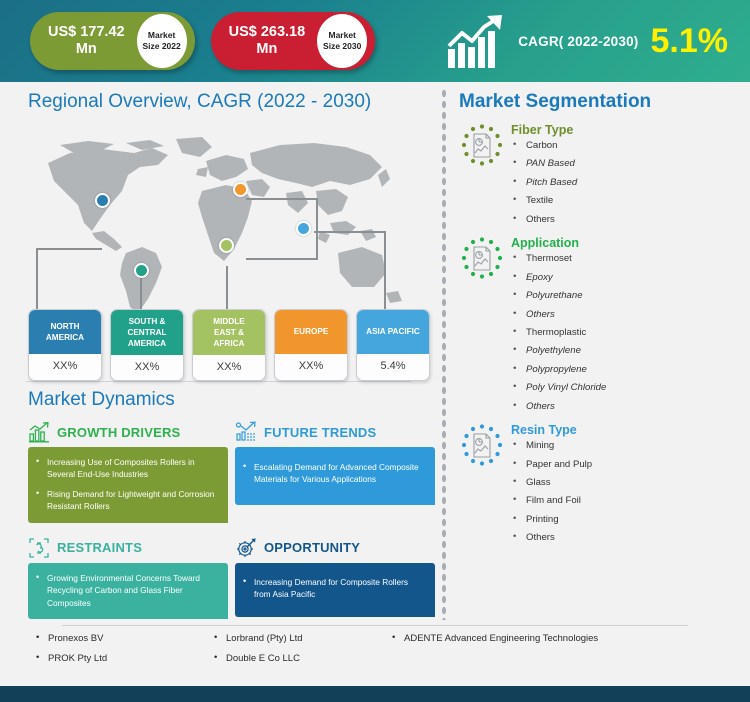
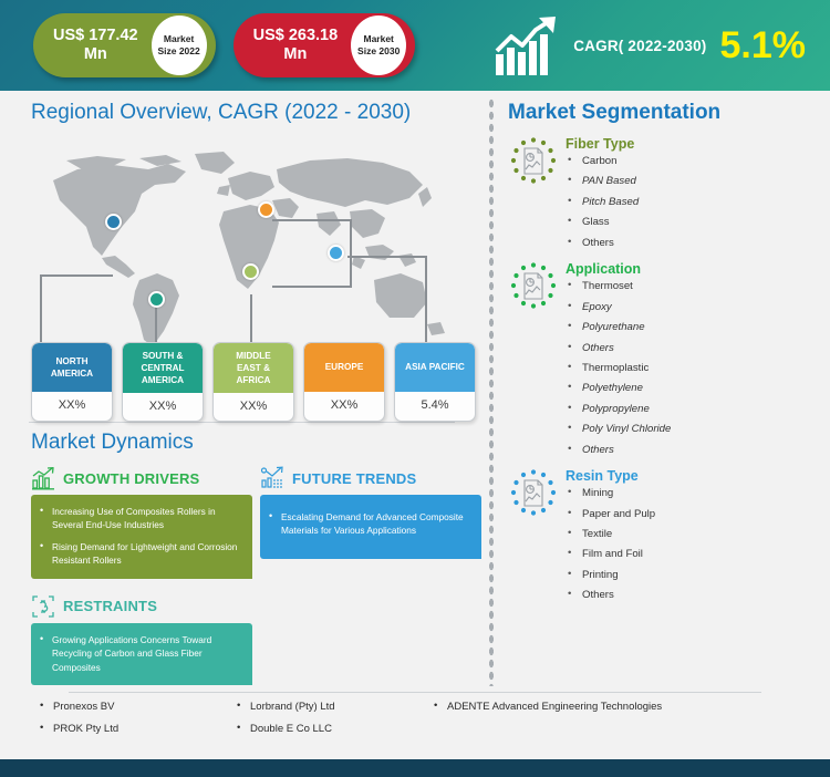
  US$ 177.42
  Mn
  Market
  Size 2022
  US$ 263.18
  Mn
  Market
  Size 2030
  CAGR( 2022-2030)
  5.1%
  Regional Overview, CAGR (2022 - 2030)
  NORTH
  AMERICA
  XX%
  SOUTH &
  CENTRAL
  AMERICA
  XX%
  MIDDLE
  EAST &
  AFRICA
  XX%
  EUROPE
  XX%
  ASIA PACIFIC
  5.4%
  Market Dynamics
  GROWTH DRIVERS
  Increasing Use of Composites Rollers in Several End-Use Industries
  Rising Demand for Lightweight and Corrosion Resistant Rollers
  FUTURE TRENDS
  Escalating Demand for Advanced Composite Materials for Various Applications
  RESTRAINTS
- Growing Environmental Concerns Toward Recycling of Carbon and Glass Fiber Composites
+ Growing Applications Concerns Toward Recycling of Carbon and Glass Fiber Composites
- OPPORTUNITY
- Increasing Demand for Composite Rollers from Asia Pacific
  Market Segmentation
  Fiber Type
  Carbon
  PAN Based
  Pitch Based
- Textile
+ Glass
  Others
  Application
  Thermoset
  Epoxy
  Polyurethane
  Others
  Thermoplastic
  Polyethylene
  Polypropylene
  Poly Vinyl Chloride
  Others
  Resin Type
  Mining
  Paper and Pulp
- Glass
+ Textile
  Film and Foil
  Printing
  Others
  Pronexos BV
  PROK Pty Ltd
  Lorbrand (Pty) Ltd
  Double E Co LLC
  ADENTE Advanced Engineering Technologies
